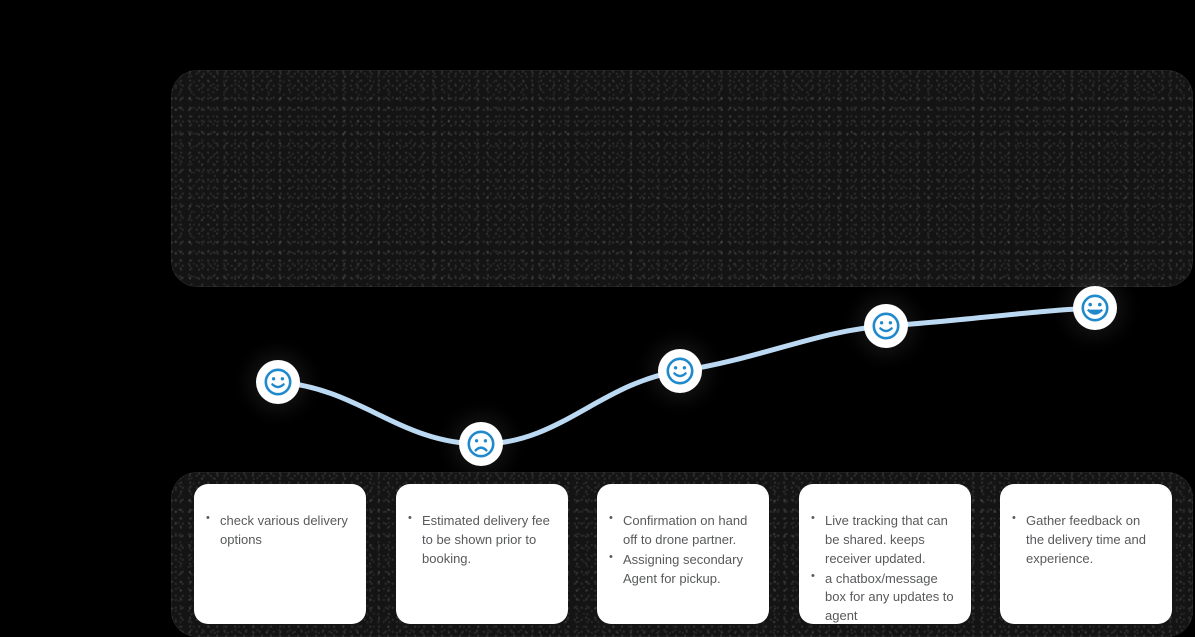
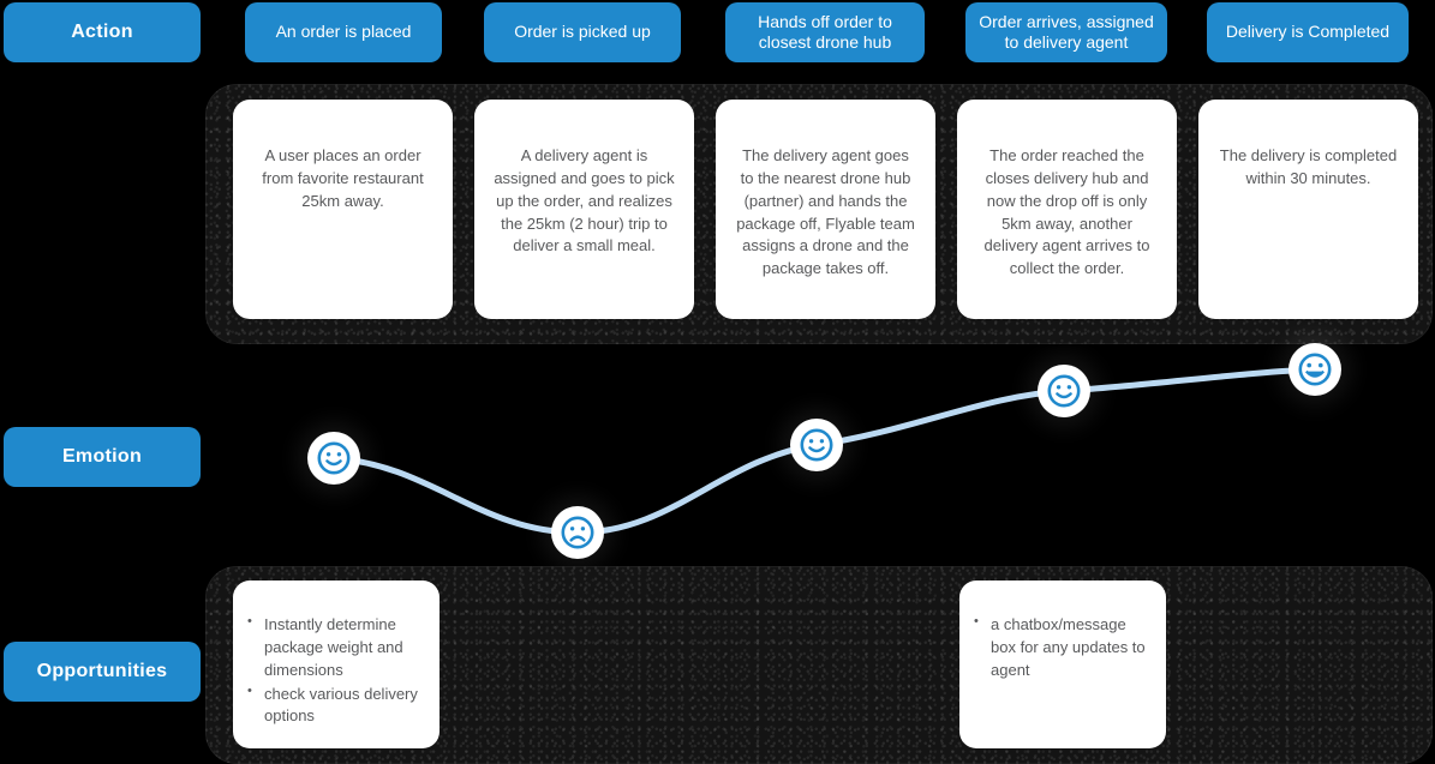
+ Action
+ Emotion
+ Opportunities
+ An order is placed
+ Order is picked up
+ Hands off order to closest drone hub
+ Order arrives, assigned to delivery agent
+ Delivery is Completed
+ A user places an order from favorite restaurant 25km away.
+ A delivery agent is assigned and goes to pick up the order, and realizes the 25km (2 hour) trip to deliver a small meal.
+ The delivery agent goes to the nearest drone hub (partner) and hands the package off, Flyable team assigns a drone and the package takes off.
+ The order reached the closes delivery hub and now the drop off is only 5km away, another delivery agent arrives to collect the order.
+ The delivery is completed within 30 minutes.
+ Instantly determine package weight and dimensions
  check various delivery options
- Estimated delivery fee to be shown prior to booking.
- Confirmation on hand off to drone partner.
- Assigning secondary Agent for pickup.
- Live tracking that can be shared. keeps receiver updated.
  a chatbox/message box for any updates to agent
- Gather feedback on the delivery time and experience.
